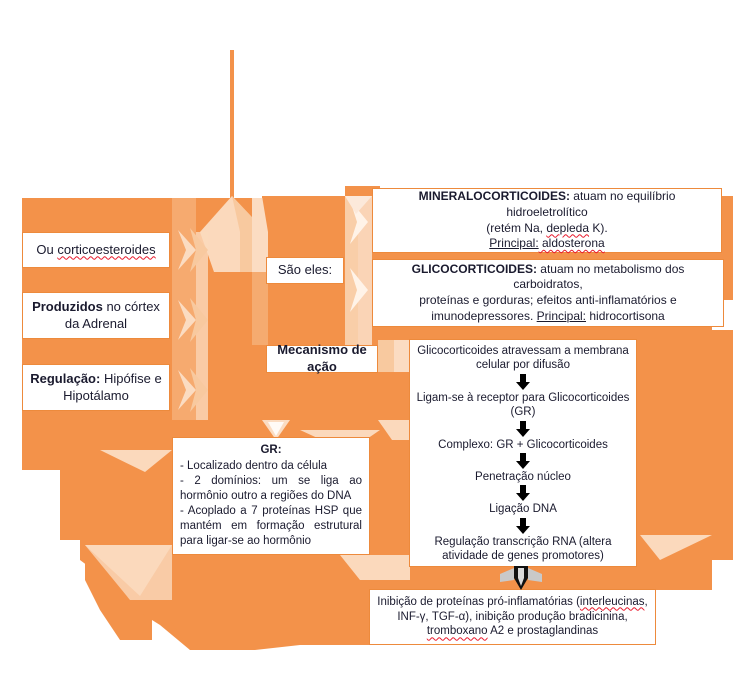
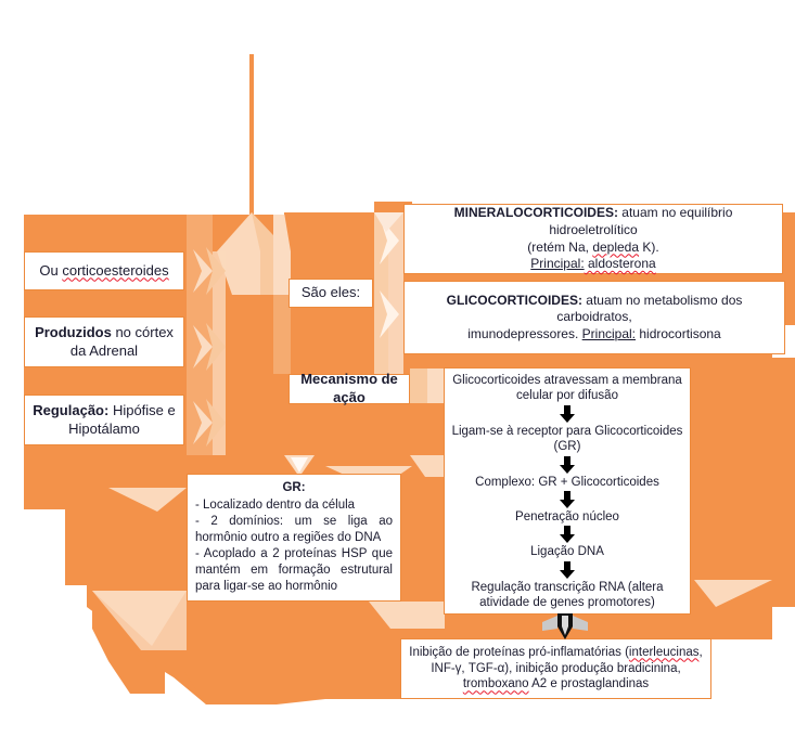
  Ou corticoesteroides
  Produzidos no córtex
  da Adrenal
  Regulação: Hipófise e
  Hipotálamo
  São eles:
  Mecanismo de ação
  MINERALOCORTICOIDES: atuam no equilíbrio hidroeletrolítico
  (retém Na, depleda K).
  Principal: aldosterona
  GLICOCORTICOIDES: atuam no metabolismo dos carboidratos,
- proteínas e gorduras; efeitos anti-inflamatórios e
  imunodepressores. Principal: hidrocortisona
  GR:
  - Localizado dentro da célula
  - 2 domínios: um se liga ao hormônio outro a regiões do DNA
- - Acoplado a 7 proteínas HSP que mantém em formação estrutural para ligar-se ao hormônio
+ - Acoplado a 2 proteínas HSP que mantém em formação estrutural para ligar-se ao hormônio
  Glicocorticoides atravessam a membrana celular por difusão
  Ligam-se à receptor para Glicocorticoides (GR)
  Complexo: GR + Glicocorticoides
  Penetração núcleo
  Ligação DNA
  Regulação transcrição RNA (altera atividade de genes promotores)
  Inibição de proteínas pró-inflamatórias (interleucinas,
  INF-γ, TGF-α), inibição produção bradicinina,
  tromboxano A2 e prostaglandinas
